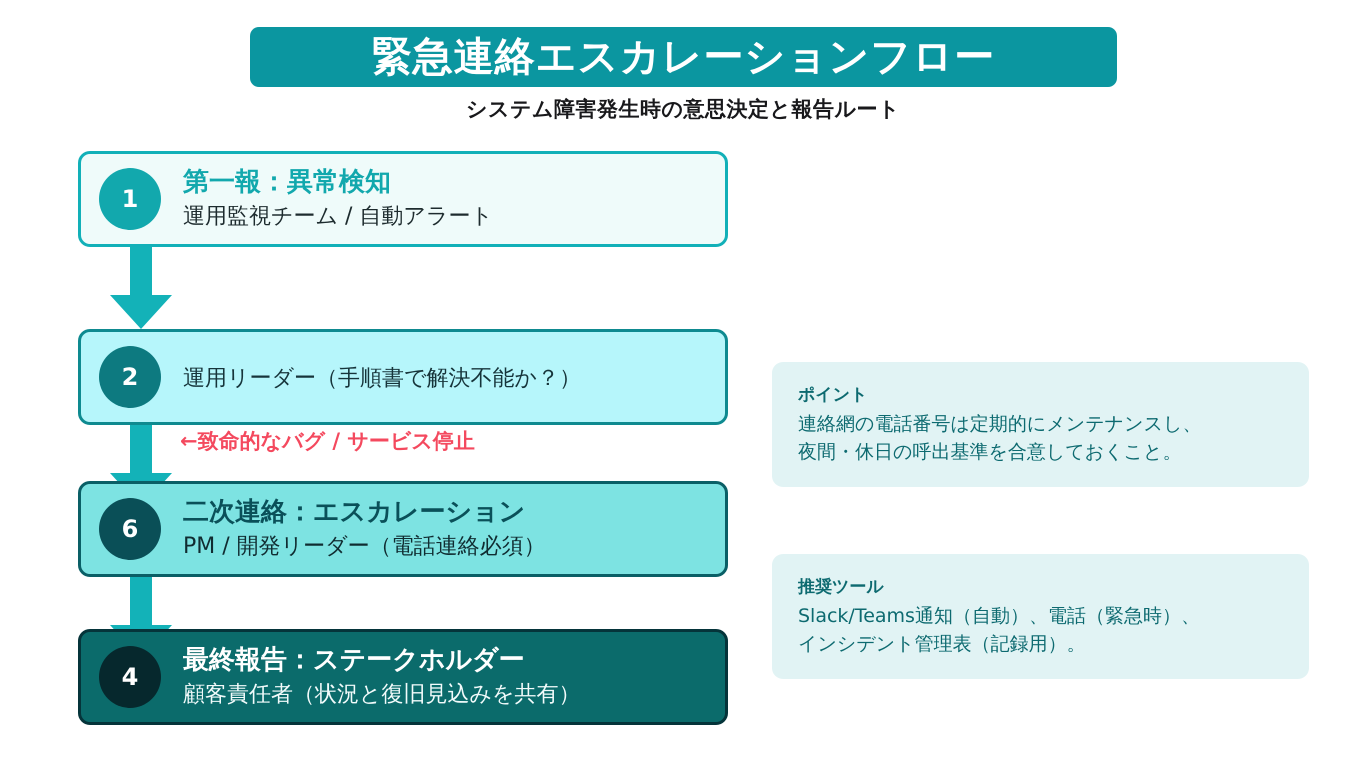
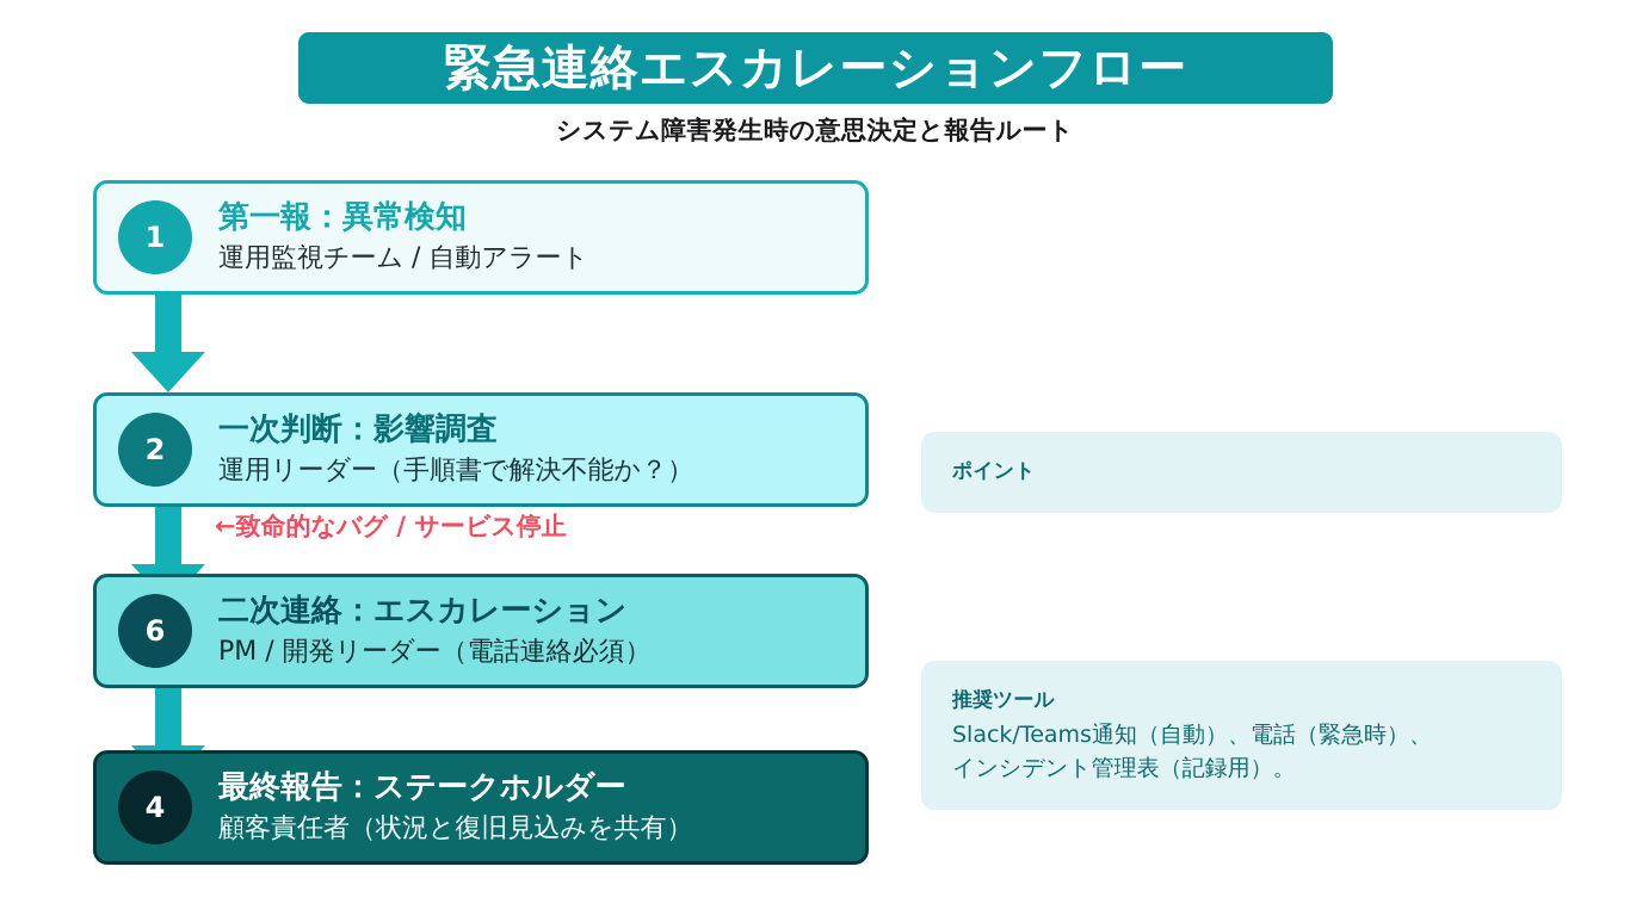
  緊急連絡エスカレーションフロー
  システム障害発生時の意思決定と報告ルート
  1
  第一報：異常検知
  運用監視チーム / 自動アラート
  2
+ 一次判断：影響調査
  運用リーダー（手順書で解決不能か？）
  ←致命的なバグ / サービス停止
  6
  二次連絡：エスカレーション
  PM / 開発リーダー（電話連絡必須）
  4
  最終報告：ステークホルダー
  顧客責任者（状況と復旧見込みを共有）
  ポイント
- 連絡網の電話番号は定期的にメンテナンスし、
- 夜間・休日の呼出基準を合意しておくこと。
  推奨ツール
  Slack/Teams通知（自動）、電話（緊急時）、
  インシデント管理表（記録用）。
